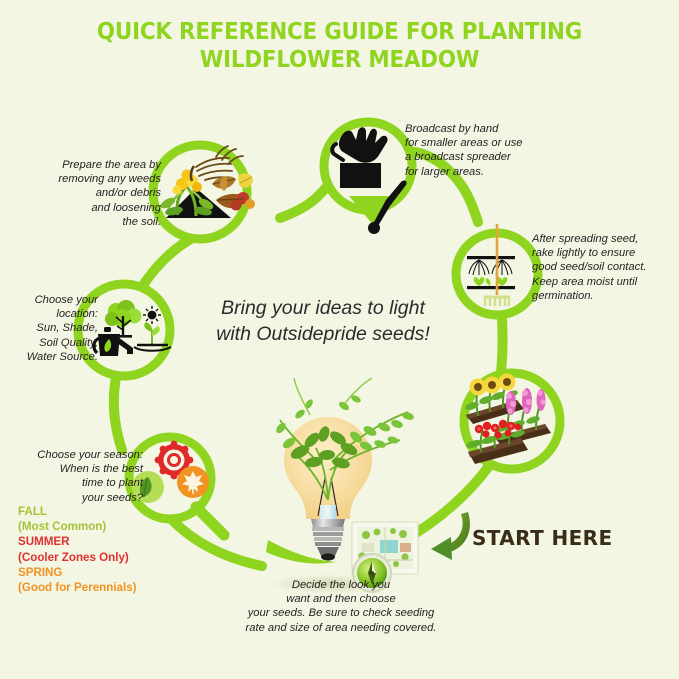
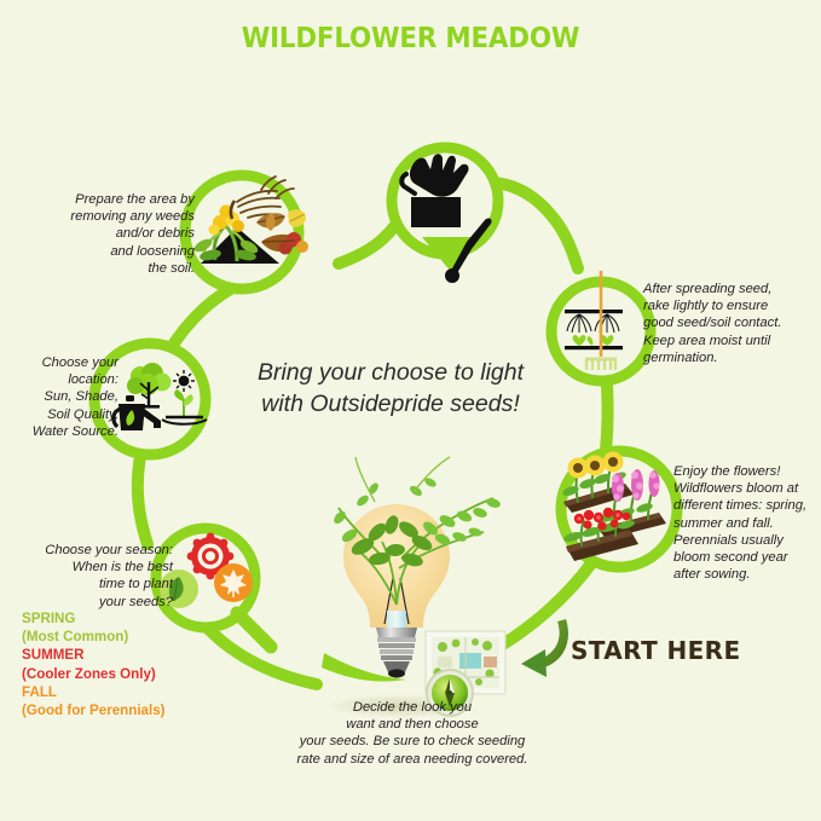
- QUICK REFERENCE GUIDE FOR PLANTING
  WILDFLOWER MEADOW
- Bring your ideas to light
+ Bring your choose to light
  with Outsidepride seeds!
  Prepare the area by
  removing any weeds
  and/or debris
  and loosening
  the soil.
- Broadcast by hand
- for smaller areas or use
- a broadcast spreader
- for larger areas.
  After spreading seed,
  rake lightly to ensure
  good seed/soil contact.
  Keep area moist until
  germination.
+ Enjoy the flowers!
+ Wildflowers bloom at
+ different times: spring,
+ summer and fall.
+ Perennials usually
+ bloom second year
+ after sowing.
  Decide the look you
  want and then choose
  your seeds. Be sure to check seeding
  rate and size of area needing covered.
  Choose your season:
  When is the best
  time to plant
  your seeds?
  Choose your
  location:
  Sun, Shade,
  Soil Quality,
  Water Source.
- FALL
+ SPRING
  (Most Common)
  SUMMER
  (Cooler Zones Only)
- SPRING
+ FALL
  (Good for Perennials)
  START HERE
